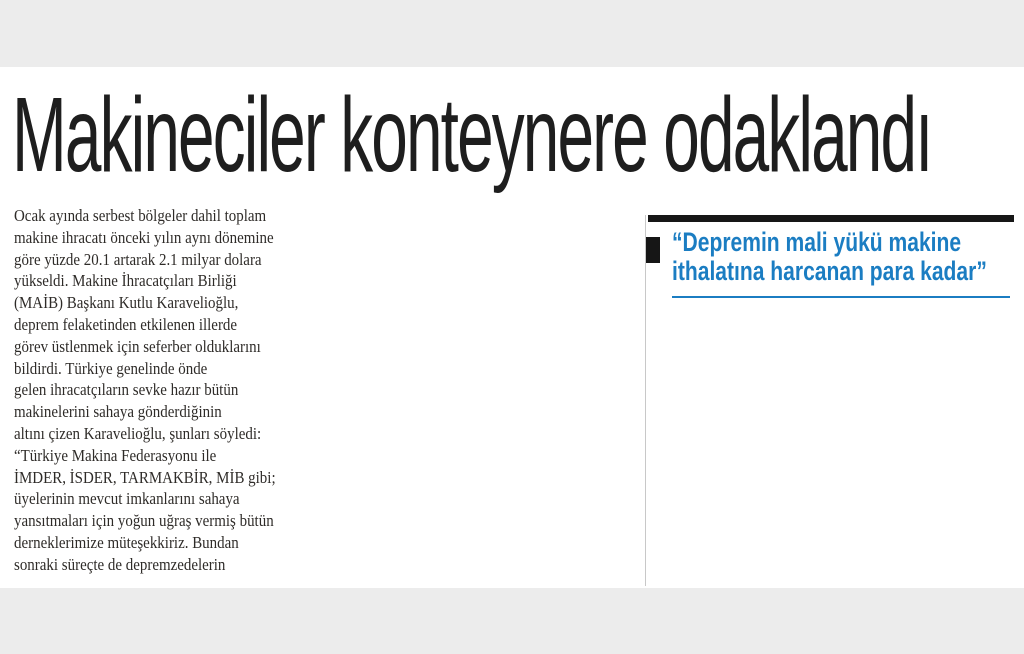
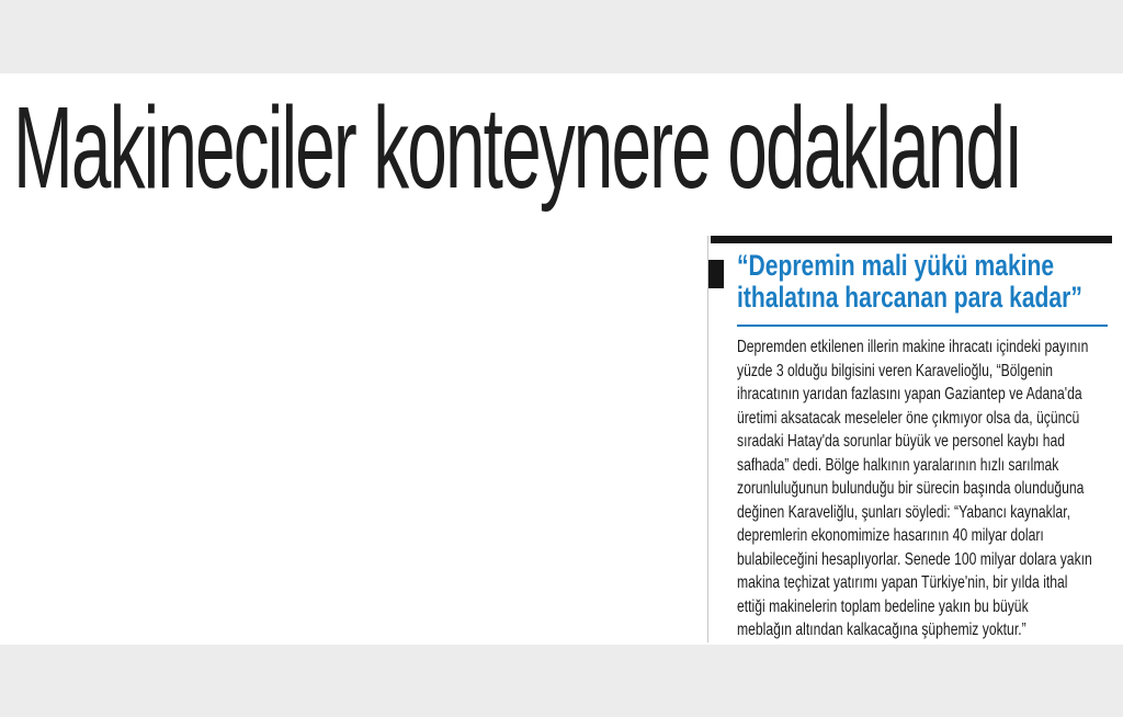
  Makineciler konteynere odaklandı
- Ocak ayında serbest bölgeler dahil toplam
- makine ihracatı önceki yılın aynı dönemine
- göre yüzde 20.1 artarak 2.1 milyar dolara
- yükseldi. Makine İhracatçıları Birliği
- (MAİB) Başkanı Kutlu Karavelioğlu,
- deprem felaketinden etkilenen illerde
- görev üstlenmek için seferber olduklarını
- bildirdi. Türkiye genelinde önde
- gelen ihracatçıların sevke hazır bütün
- makinelerini sahaya gönderdiğinin
- altını çizen Karavelioğlu, şunları söyledi:
- “Türkiye Makina Federasyonu ile
- İMDER, İSDER, TARMAKBİR, MİB gibi;
- üyelerinin mevcut imkanlarını sahaya
- yansıtmaları için yoğun uğraş vermiş bütün
- derneklerimize müteşekkiriz. Bundan
- sonraki süreçte de depremzedelerin
  “Depremin mali yükü makine
  ithalatına harcanan para kadar”
+ Depremden etkilenen illerin makine ihracatı içindeki payının
+ yüzde 3 olduğu bilgisini veren Karavelioğlu, “Bölgenin
+ ihracatının yarıdan fazlasını yapan Gaziantep ve Adana'da
+ üretimi aksatacak meseleler öne çıkmıyor olsa da, üçüncü
+ sıradaki Hatay'da sorunlar büyük ve personel kaybı had
+ safhada” dedi. Bölge halkının yaralarının hızlı sarılmak
+ zorunluluğunun bulunduğu bir sürecin başında olunduğuna
+ değinen Karaveliğlu, şunları söyledi: “Yabancı kaynaklar,
+ depremlerin ekonomimize hasarının 40 milyar doları
+ bulabileceğini hesaplıyorlar. Senede 100 milyar dolara yakın
+ makina teçhizat yatırımı yapan Türkiye'nin, bir yılda ithal
+ ettiği makinelerin toplam bedeline yakın bu büyük
+ meblağın altından kalkacağına şüphemiz yoktur.”
